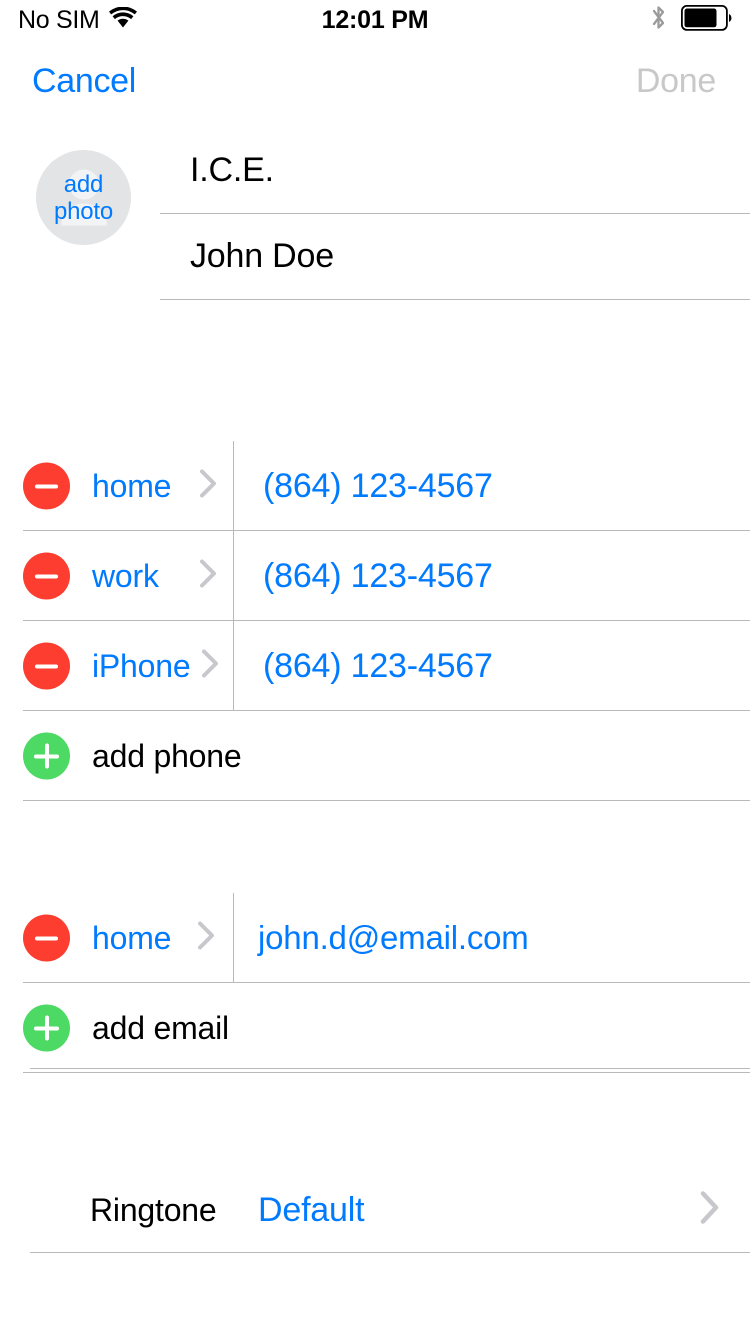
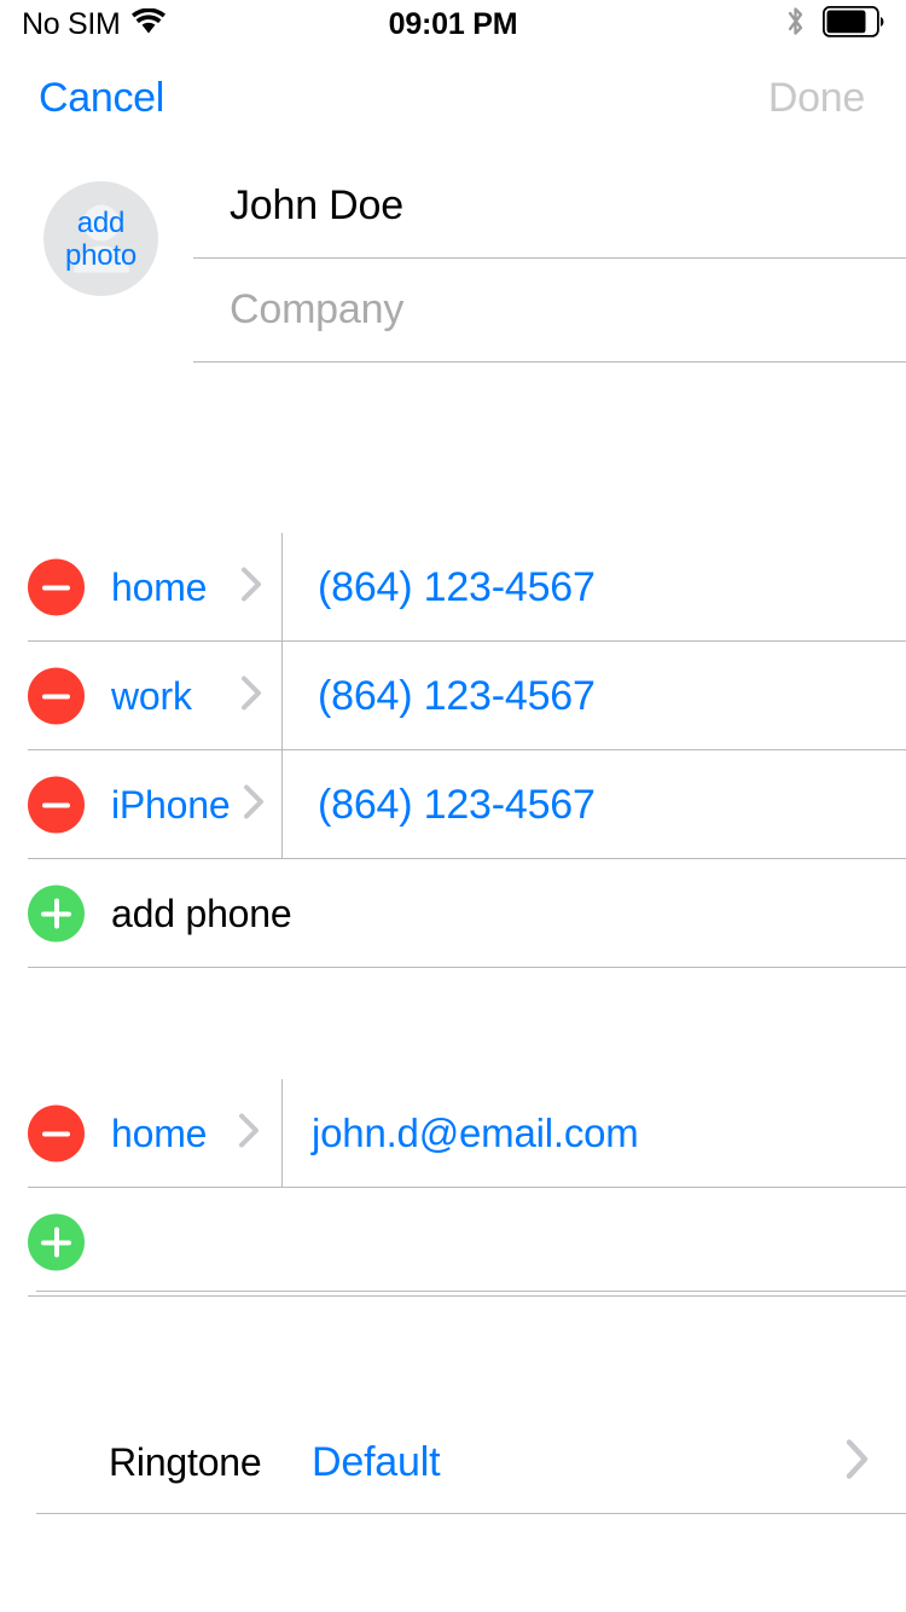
  No SIM
- 12:01 PM
+ 09:01 PM
  Cancel
  Done
  add
  photo
- I.C.E.
  John Doe
+ Company
  home
  (864) 123-4567
  work
  (864) 123-4567
  iPhone
  (864) 123-4567
  add phone
  home
  john.d@email.com
- add email
  Ringtone
  Default
